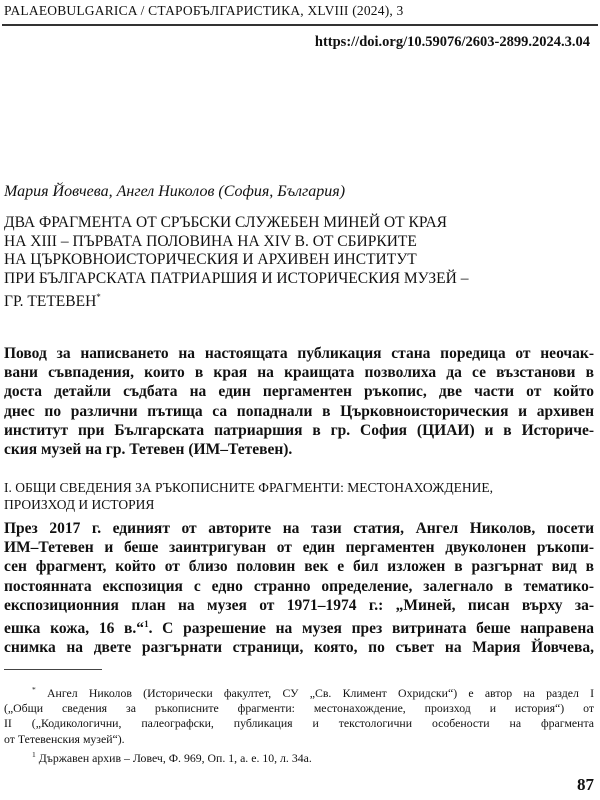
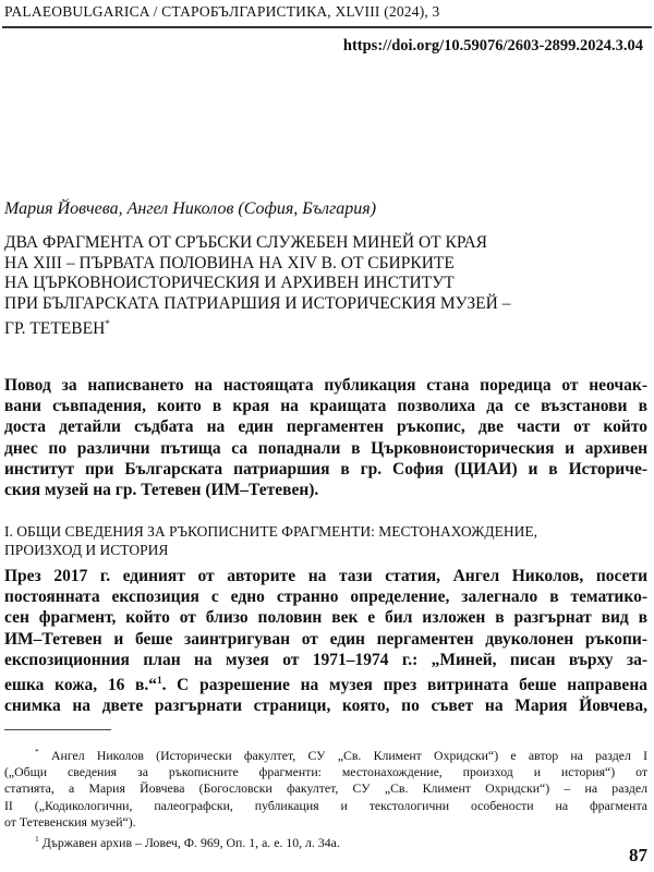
  PALAEOBULGARICA / СТАРОБЪЛГАРИСТИКА, XLVIII (2024), 3
  https://doi.org/10.59076/2603-2899.2024.3.04
  Мария Йовчева, Ангел Николов (София, България)
  ДВА ФРАГМЕНТА ОТ СРЪБСКИ СЛУЖЕБЕН МИНЕЙ ОТ КРАЯ
  НА XIII – ПЪРВАТА ПОЛОВИНА НА XIV В. ОТ СБИРКИТЕ
  НА ЦЪРКОВНОИСТОРИЧЕСКИЯ И АРХИВЕН ИНСТИТУТ
  ПРИ БЪЛГАРСКАТА ПАТРИАРШИЯ И ИСТОРИЧЕСКИЯ МУЗЕЙ –
  ГР. ТЕТЕВЕН*
  Повод за написването на настоящата публикация стана поредица от неочак-
  вани съвпадения, които в края на краищата позволиха да се възстанови в
  доста детайли съдбата на един пергаментен ръкопис, две части от който
  днес по различни пътища са попаднали в Църковноисторическия и архивен
  институт при Българската патриаршия в гр. София (ЦИАИ) и в Историче-
  ския музей на гр. Тетевен (ИМ–Тетевен).
  I. ОБЩИ СВЕДЕНИЯ ЗА РЪКОПИСНИТЕ ФРАГМЕНТИ: МЕСТОНАХОЖДЕНИЕ,
  ПРОИЗХОД И ИСТОРИЯ
  През 2017 г. единият от авторите на тази статия, Ангел Николов, посети
- ИМ–Тетевен и беше заинтригуван от един пергаментен двуколонен ръкопи-
+ постоянната експозиция с едно странно определение, залегнало в тематико-
  сен фрагмент, който от близо половин век е бил изложен в разгърнат вид в
- постоянната експозиция с едно странно определение, залегнало в тематико-
+ ИМ–Тетевен и беше заинтригуван от един пергаментен двуколонен ръкопи-
  експозиционния план на музея от 1971–1974 г.: „Миней, писан върху за-
  ешка кожа, 16 в.“1. С разрешение на музея през витрината беше направена
  снимка на двете разгърнати страници, която, по съвет на Мария Йовчева,
  * Ангел Николов (Исторически факултет, СУ „Св. Климент Охридски“) е автор на раздел I
  („Общи сведения за ръкописните фрагменти: местонахождение, произход и история“) от
+ статията, а Мария Йовчева (Богословски факултет, СУ „Св. Климент Охридски“) – на раздел
  II („Кодикологични, палеографски, публикация и текстологични особености на фрагмента
  от Тетевенския музей“).
  1 Държавен архив – Ловеч, Ф. 969, Оп. 1, а. е. 10, л. 34а.
  87
